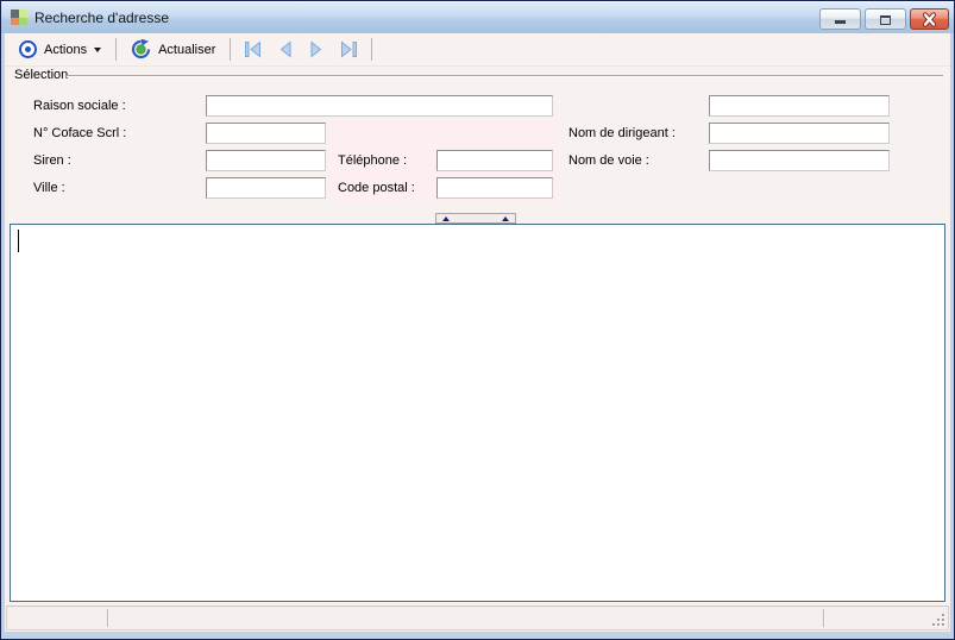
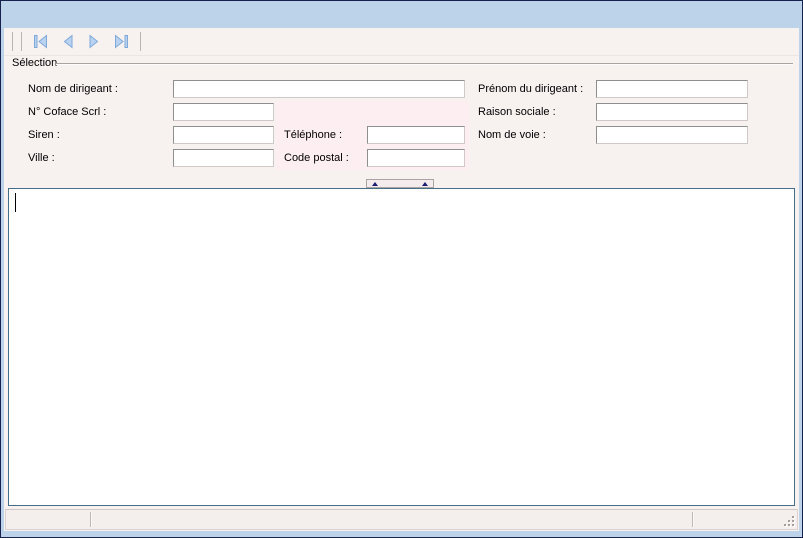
- Recherche d'adresse
- Actions
- Actualiser
  Sélection
- Raison sociale :
+ Nom de dirigeant :
  N° Coface Scrl :
  Siren :
  Ville :
  Téléphone :
  Code postal :
+ Prénom du dirigeant :
- Nom de dirigeant :
+ Raison sociale :
  Nom de voie :
